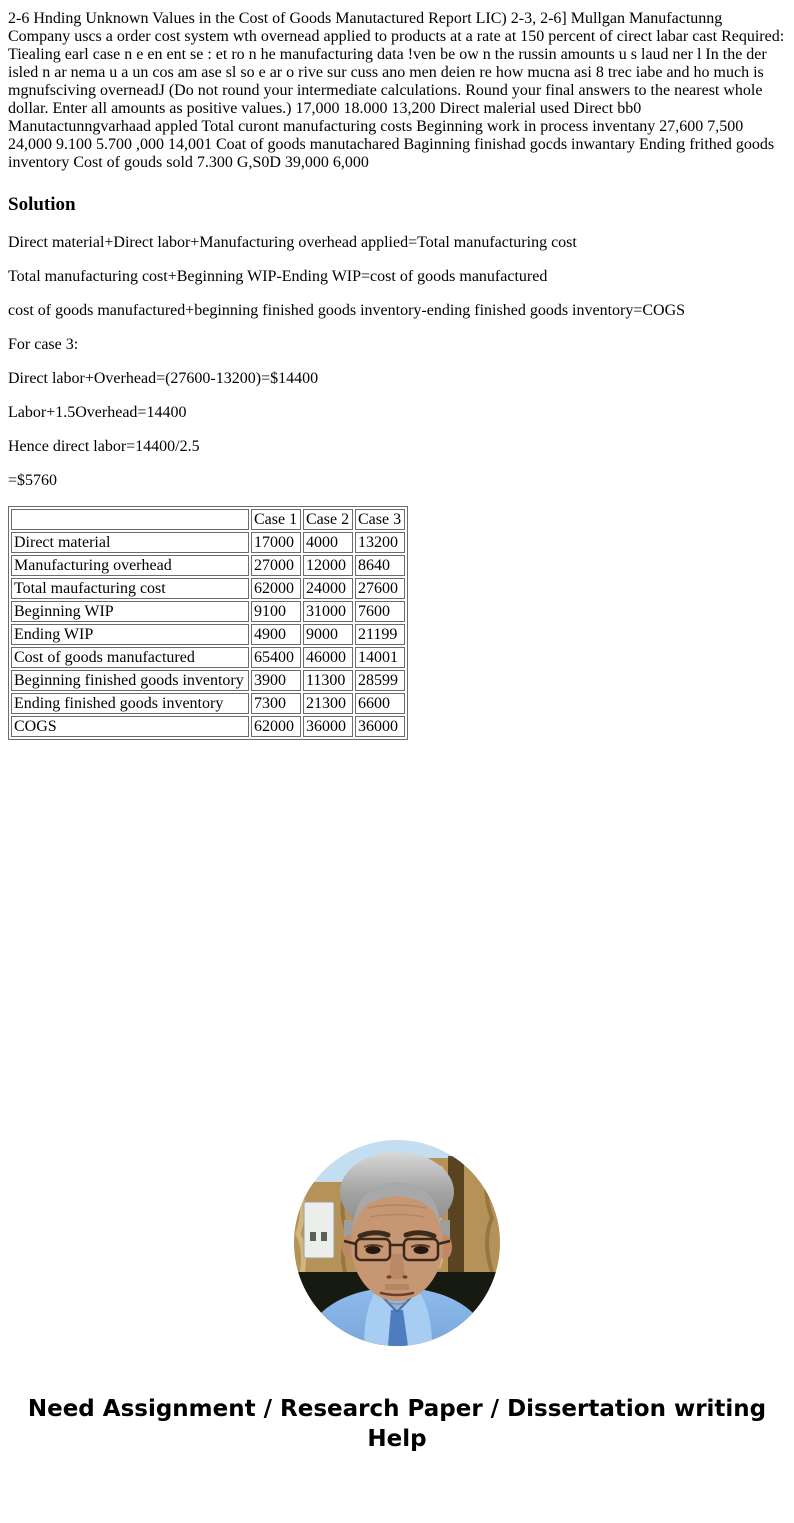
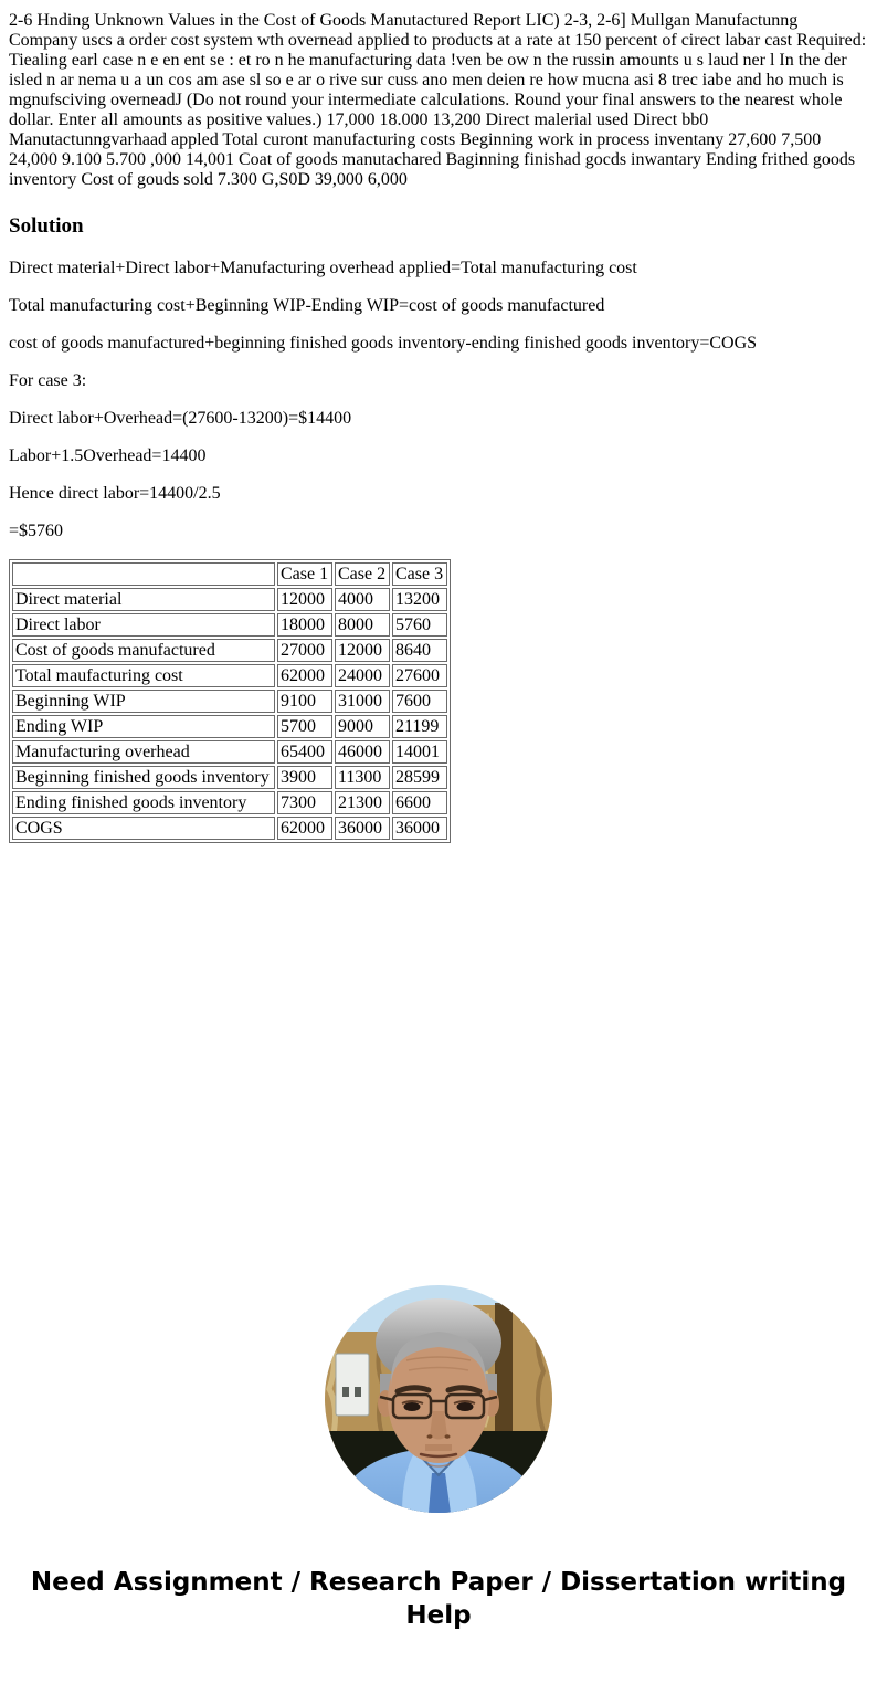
  2-6 Hnding Unknown Values in the Cost of Goods Manutactured Report LIC) 2-3, 2-6] Mullgan Manufactunng Company uscs a order cost system wth overnead applied to products at a rate at 150 percent of cirect labar cast Required: Tiealing earl case n e en ent se : et ro n he manufacturing data !ven be ow n the russin amounts u s laud ner l In the der isled n ar nema u a un cos am ase sl so e ar o rive sur cuss ano men deien re how mucna asi 8 trec iabe and ho much is mgnufsciving overneadJ (Do not round your intermediate calculations. Round your final answers to the nearest whole dollar. Enter all amounts as positive values.) 17,000 18.000 13,200 Direct malerial used Direct bb0 Manutactunngvarhaad appled Total curont manufacturing costs Beginning work in process inventany 27,600 7,500 24,000 9.100 5.700 ,000 14,001 Coat of goods manutachared Baginning finishad gocds inwantary Ending frithed goods inventory Cost of gouds sold 7.300 G,S0D 39,000 6,000
  Solution
  Direct material+Direct labor+Manufacturing overhead applied=Total manufacturing cost
  Total manufacturing cost+Beginning WIP-Ending WIP=cost of goods manufactured
  cost of goods manufactured+beginning finished goods inventory-ending finished goods inventory=COGS
  For case 3:
  Direct labor+Overhead=(27600-13200)=$14400
  Labor+1.5Overhead=14400
  Hence direct labor=14400/2.5
  =$5760
  	Case 1	Case 2	Case 3
- Direct material	17000	4000	13200
+ Direct material	12000	4000	13200
+ Direct labor	18000	8000	5760
- Manufacturing overhead	27000	12000	8640
+ Cost of goods manufactured	27000	12000	8640
  Total maufacturing cost	62000	24000	27600
  Beginning WIP	9100	31000	7600
- Ending WIP	4900	9000	21199
+ Ending WIP	5700	9000	21199
- Cost of goods manufactured	65400	46000	14001
+ Manufacturing overhead	65400	46000	14001
  Beginning finished goods inventory	3900	11300	28599
  Ending finished goods inventory	7300	21300	6600
  COGS	62000	36000	36000
  Need Assignment / Research Paper / Dissertation writing Help
